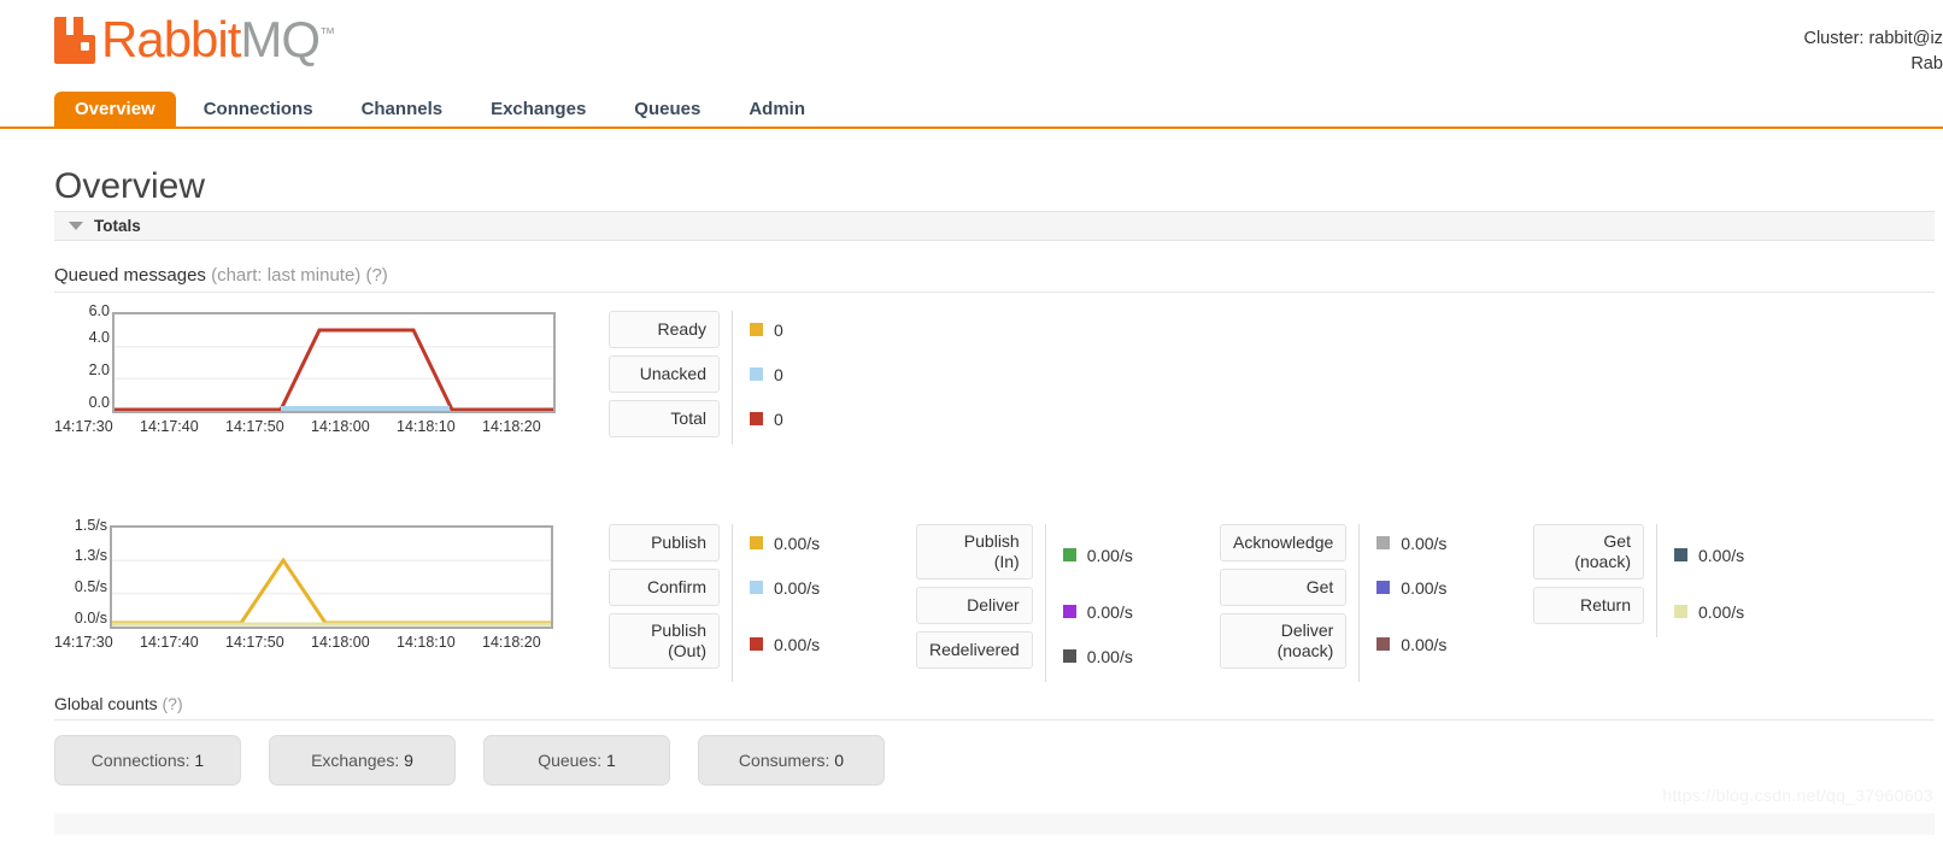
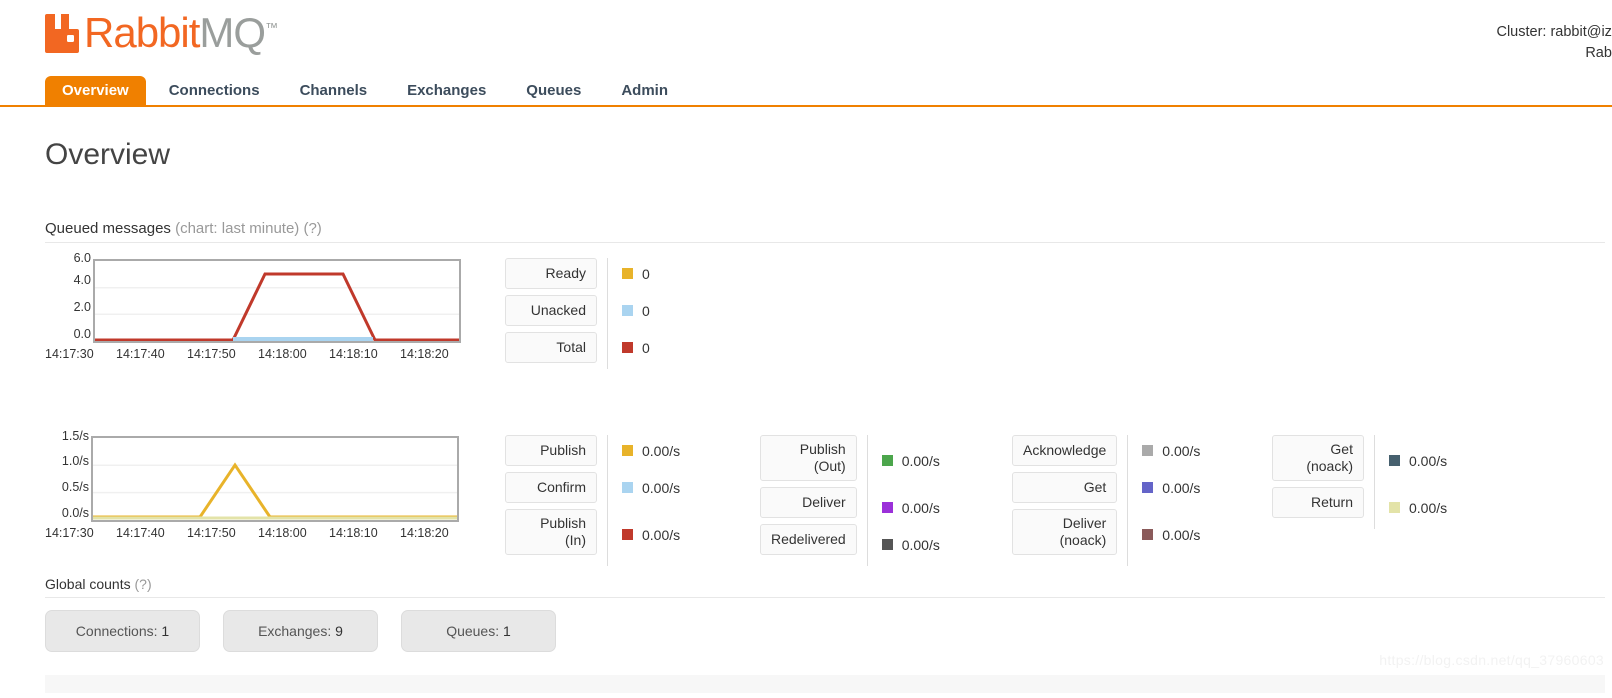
  RabbitMQ™
  Cluster: rabbit@iz
  Rab
  Overview
  Connections
  Channels
  Exchanges
  Queues
  Admin
  Overview
- Totals
  Queued messages (chart: last minute) (?)
  6.0
  4.0
  2.0
  0.0
  14:17:30
  14:17:40
  14:17:50
  14:18:00
  14:18:10
  14:18:20
  Ready
  Unacked
  Total
  0
  0
  0
  1.5/s
- 1.3/s
+ 1.0/s
  0.5/s
  0.0/s
  14:17:30
  14:17:40
  14:17:50
  14:18:00
  14:18:10
  14:18:20
  Publish
  Confirm
  Publish
- (Out)
+ (In)
  0.00/s
  0.00/s
  0.00/s
  Publish
- (In)
+ (Out)
  Deliver
  Redelivered
  0.00/s
  0.00/s
  0.00/s
  Acknowledge
  Get
  Deliver
  (noack)
  0.00/s
  0.00/s
  0.00/s
  Get
  (noack)
  Return
  0.00/s
  0.00/s
  Global counts (?)
  Connections: 1
  Exchanges: 9
  Queues: 1
- Consumers: 0
